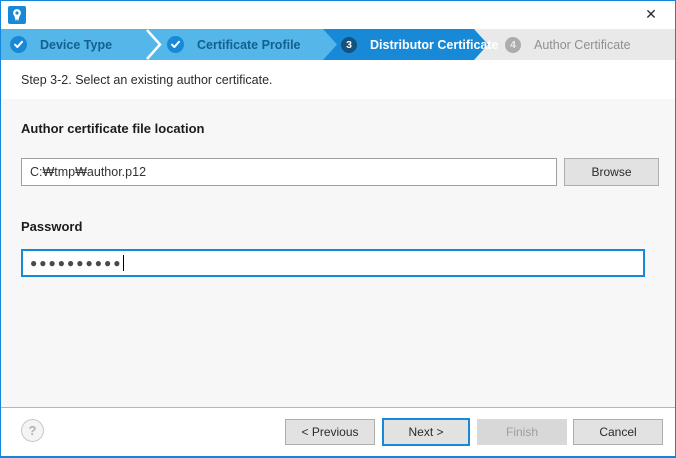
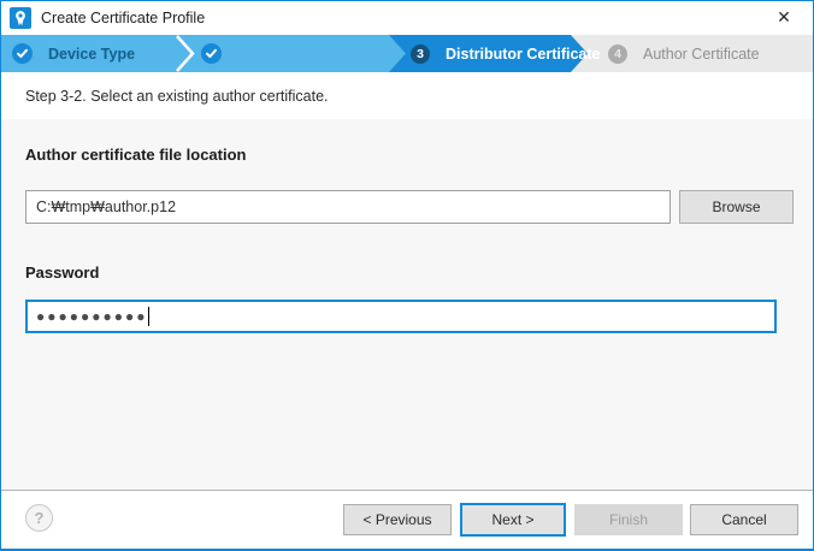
+ Create Certificate Profile
  ✕
  Device Type
- Certificate Profile
  3
  Distributor Certificate
  4
  Author Certificate
  Step 3-2. Select an existing author certificate.
  Author certificate file location
  C:₩tmp₩author.p12
  Browse
  Password
  ●●●●●●●●●●
  ?
  < Previous
  Next >
  Finish
  Cancel
